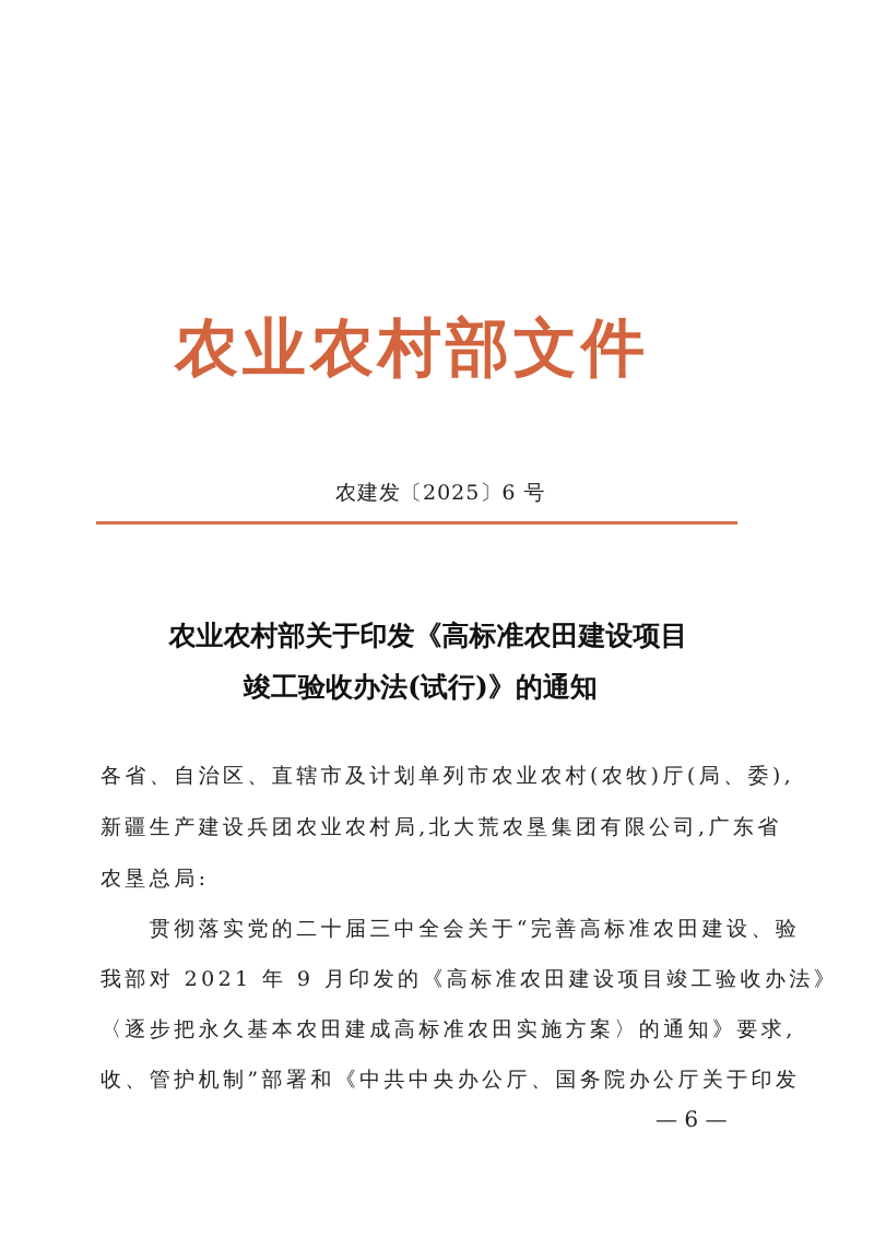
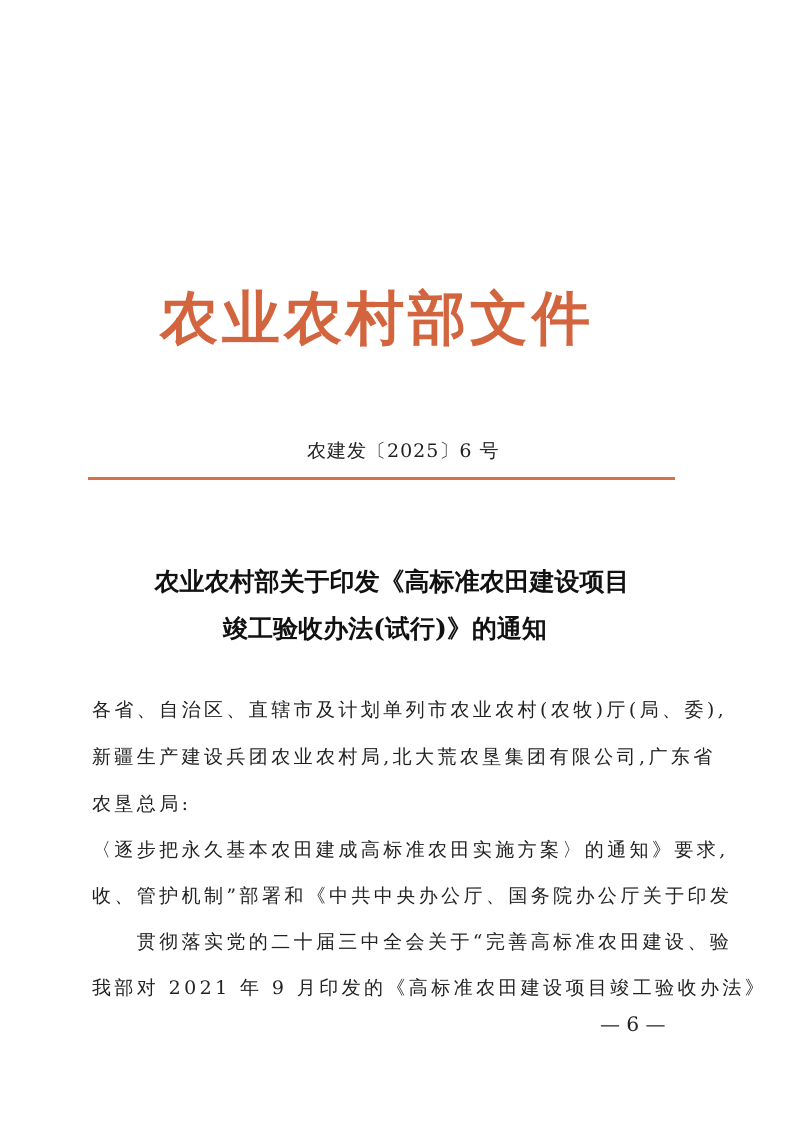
  农业农村部文件
  农建发〔2025〕6 号
  农业农村部关于印发《高标准农田建设项目
  竣工验收办法(试行)》的通知
  各省、自治区、直辖市及计划单列市农业农村(农牧)厅(局、委),
  新疆生产建设兵团农业农村局,北大荒农垦集团有限公司,广东省
  农垦总局:
- 贯彻落实党的二十届三中全会关于“完善高标准农田建设、验
+ 〈逐步把永久基本农田建成高标准农田实施方案〉的通知》要求,
- 我部对 2021 年 9 月印发的《高标准农田建设项目竣工验收办法》
+ 收、管护机制”部署和《中共中央办公厅、国务院办公厅关于印发
- 〈逐步把永久基本农田建成高标准农田实施方案〉的通知》要求,
+ 贯彻落实党的二十届三中全会关于“完善高标准农田建设、验
- 收、管护机制”部署和《中共中央办公厅、国务院办公厅关于印发
+ 我部对 2021 年 9 月印发的《高标准农田建设项目竣工验收办法》
  — 6 —
